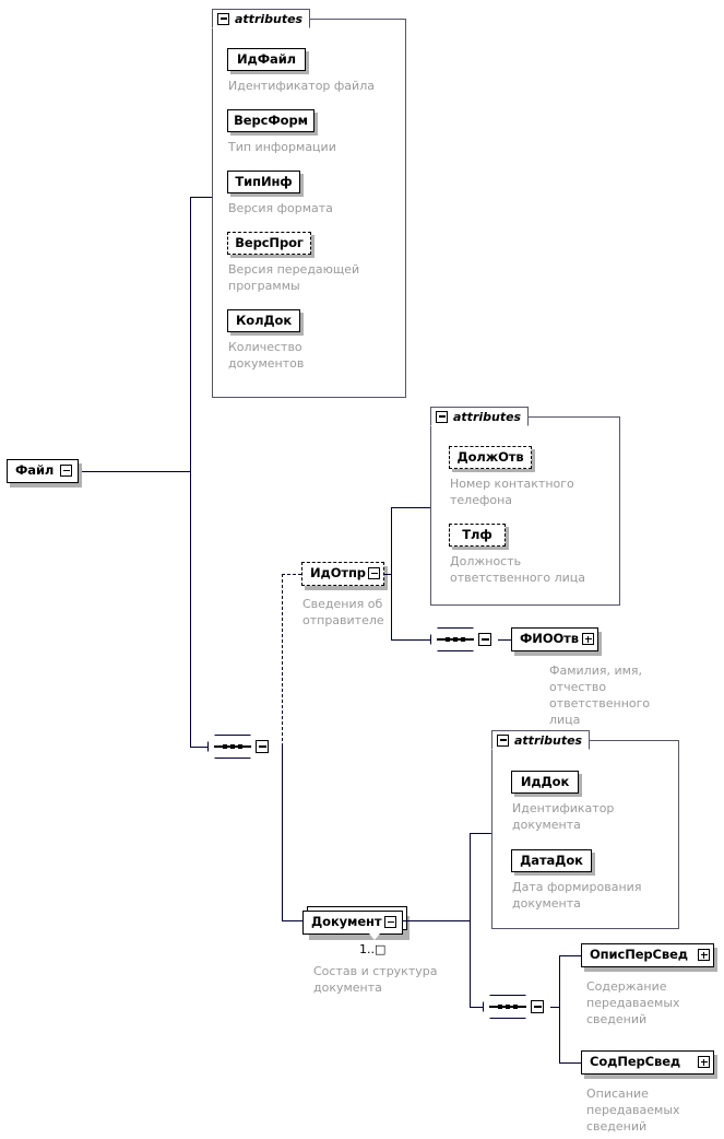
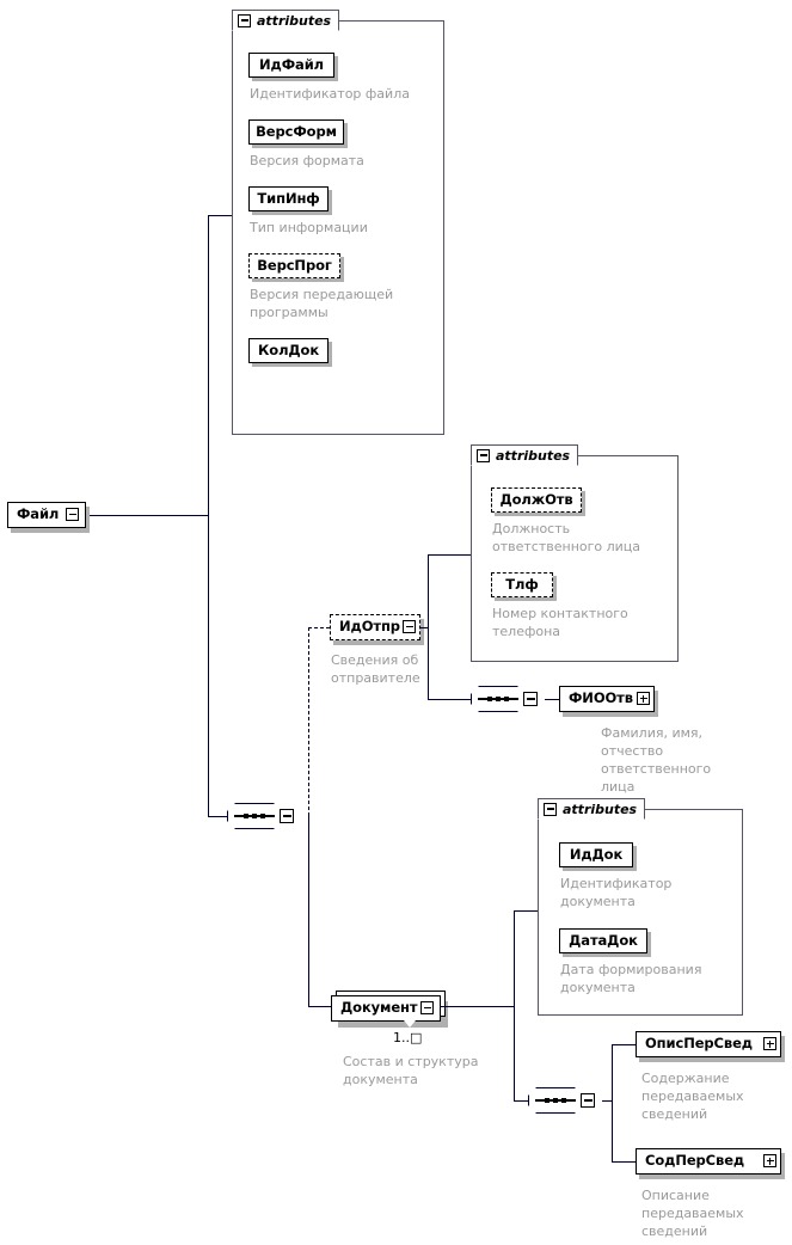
  attributes
  ИдФайл
  Идентификатор файла
  ВерсФорм
- Тип информации
+ Версия формата
  ТипИнф
- Версия формата
+ Тип информации
  ВерсПрог
  Версия передающей программы
  КолДок
- Количество документов
  Файл
  ИдОтпр
  Сведения об отправителе
  attributes
  ДолжОтв
- Номер контактного телефона
+ Должность ответственного лица
  Тлф
- Должность ответственного лица
+ Номер контактного телефона
  ФИООтв
  Фамилия, имя, отчество ответственного лица
  Документ
  1..□
  Состав и структура документа
  attributes
  ИдДок
  Идентификатор документа
  ДатаДок
  Дата формирования документа
  ОписПерСвед
  Содержание передаваемых сведений
  СодПерСвед
  Описание передаваемых сведений
